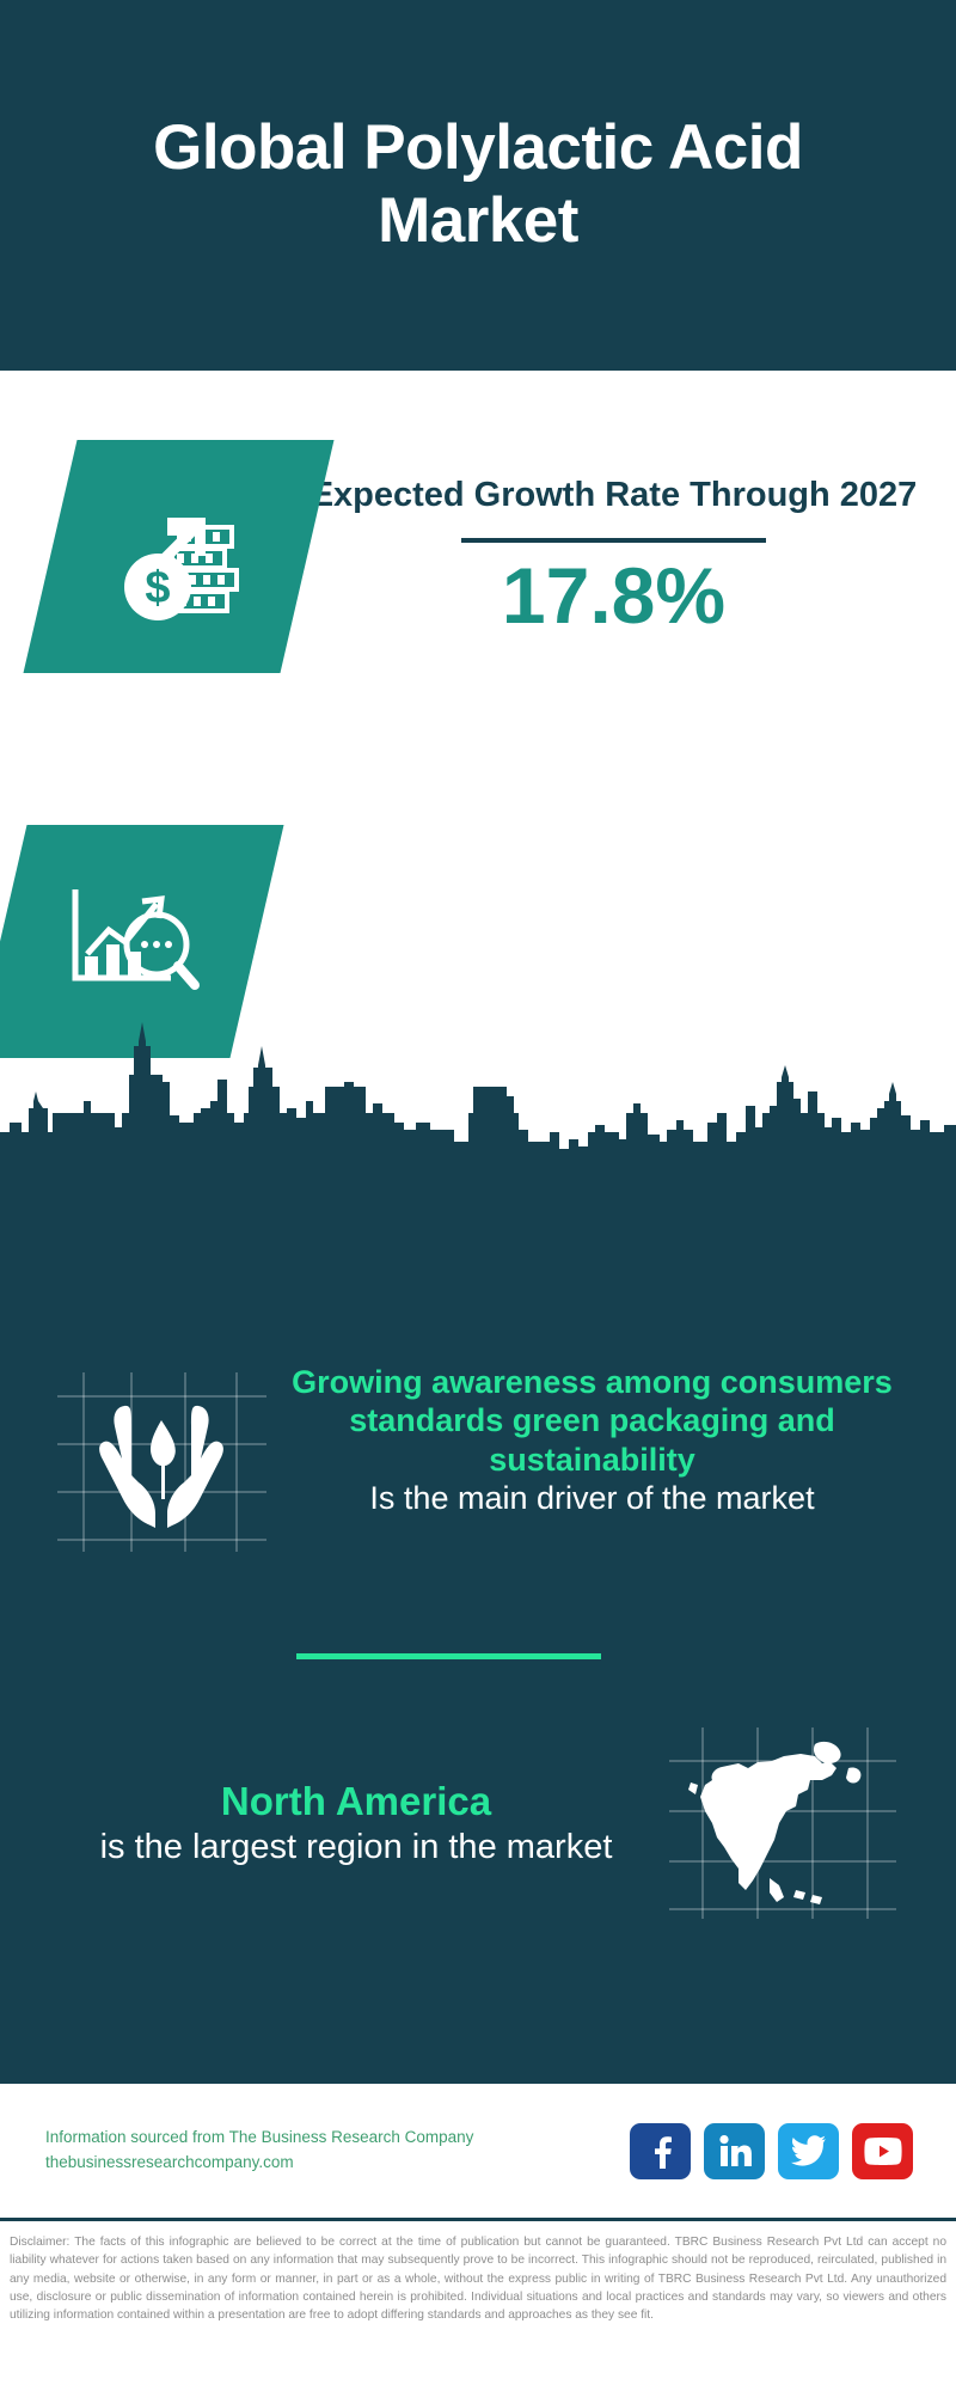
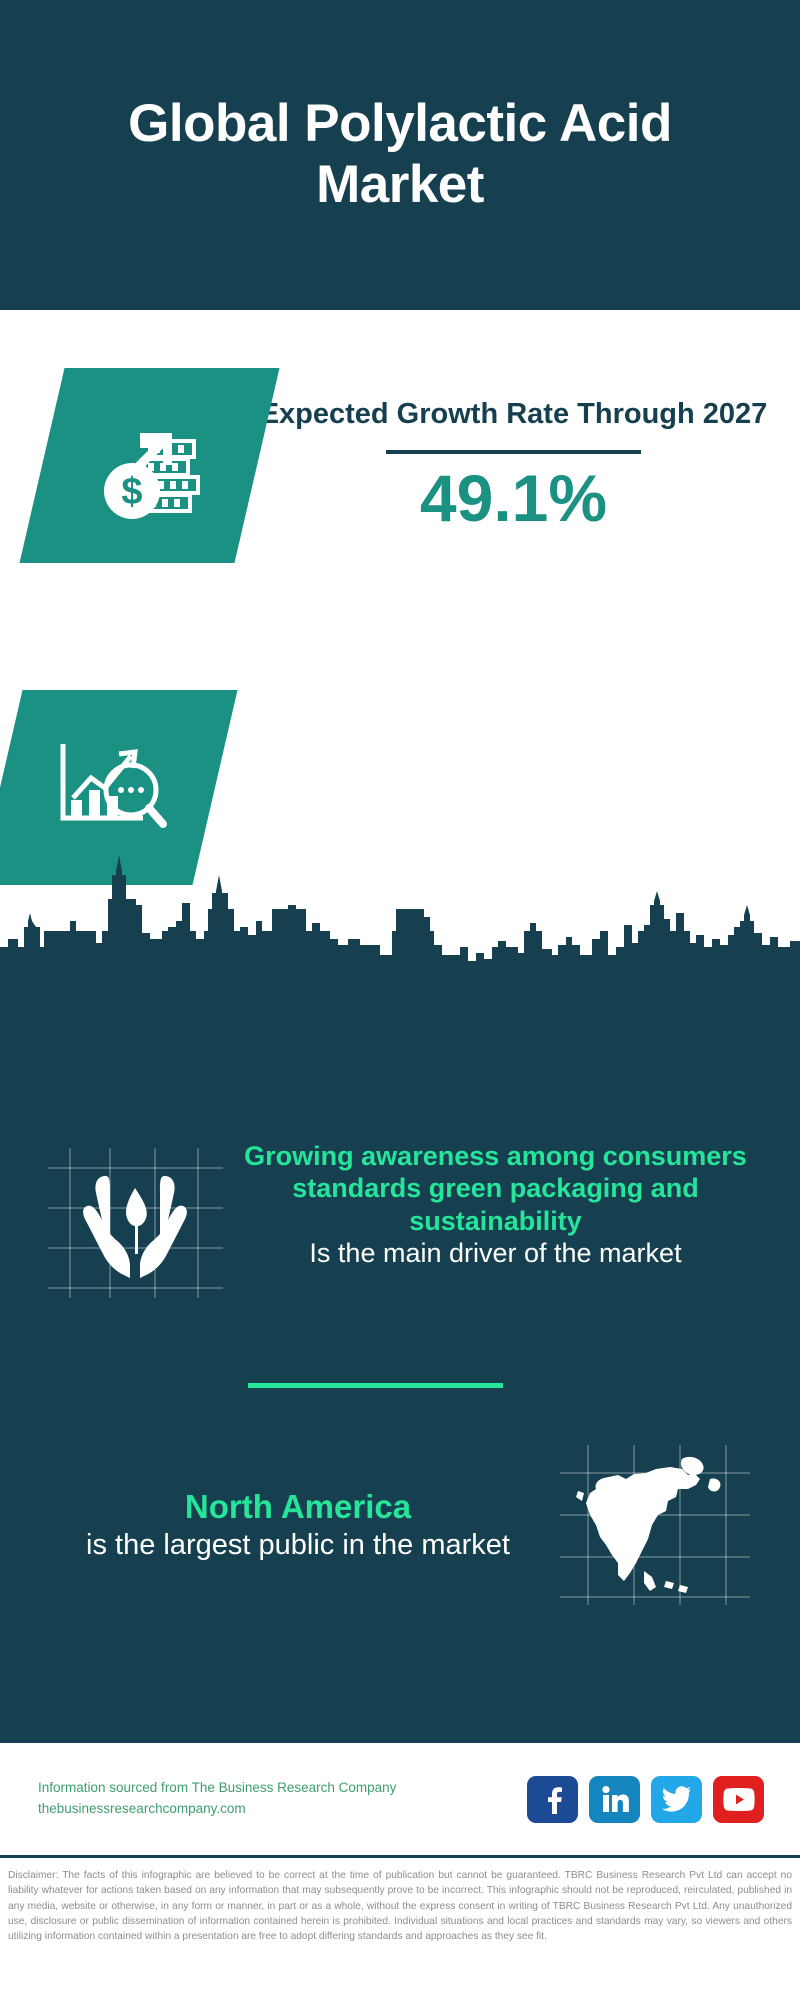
  Global Polylactic Acid Market
  Expected Growth Rate Through 2027
- 17.8%
+ 49.1%
  Growing awareness among consumers standards green packaging and sustainability
  Is the main driver of the market
  North America
- is the largest region in the market
+ is the largest public in the market
  Information sourced from The Business Research Company
  thebusinessresearchcompany.com
- Disclaimer: The facts of this infographic are believed to be correct at the time of publication but cannot be guaranteed. TBRC Business Research Pvt Ltd can accept no liability whatever for actions taken based on any information that may subsequently prove to be incorrect. This infographic should not be reproduced, reirculated, published in any media, website or otherwise, in any form or manner, in part or as a whole, without the express public in writing of TBRC Business Research Pvt Ltd. Any unauthorized use, disclosure or public dissemination of information contained herein is prohibited. Individual situations and local practices and standards may vary, so viewers and others utilizing information contained within a presentation are free to adopt differing standards and approaches as they see fit.
+ Disclaimer: The facts of this infographic are believed to be correct at the time of publication but cannot be guaranteed. TBRC Business Research Pvt Ltd can accept no liability whatever for actions taken based on any information that may subsequently prove to be incorrect. This infographic should not be reproduced, reirculated, published in any media, website or otherwise, in any form or manner, in part or as a whole, without the express consent in writing of TBRC Business Research Pvt Ltd. Any unauthorized use, disclosure or public dissemination of information contained herein is prohibited. Individual situations and local practices and standards may vary, so viewers and others utilizing information contained within a presentation are free to adopt differing standards and approaches as they see fit.
